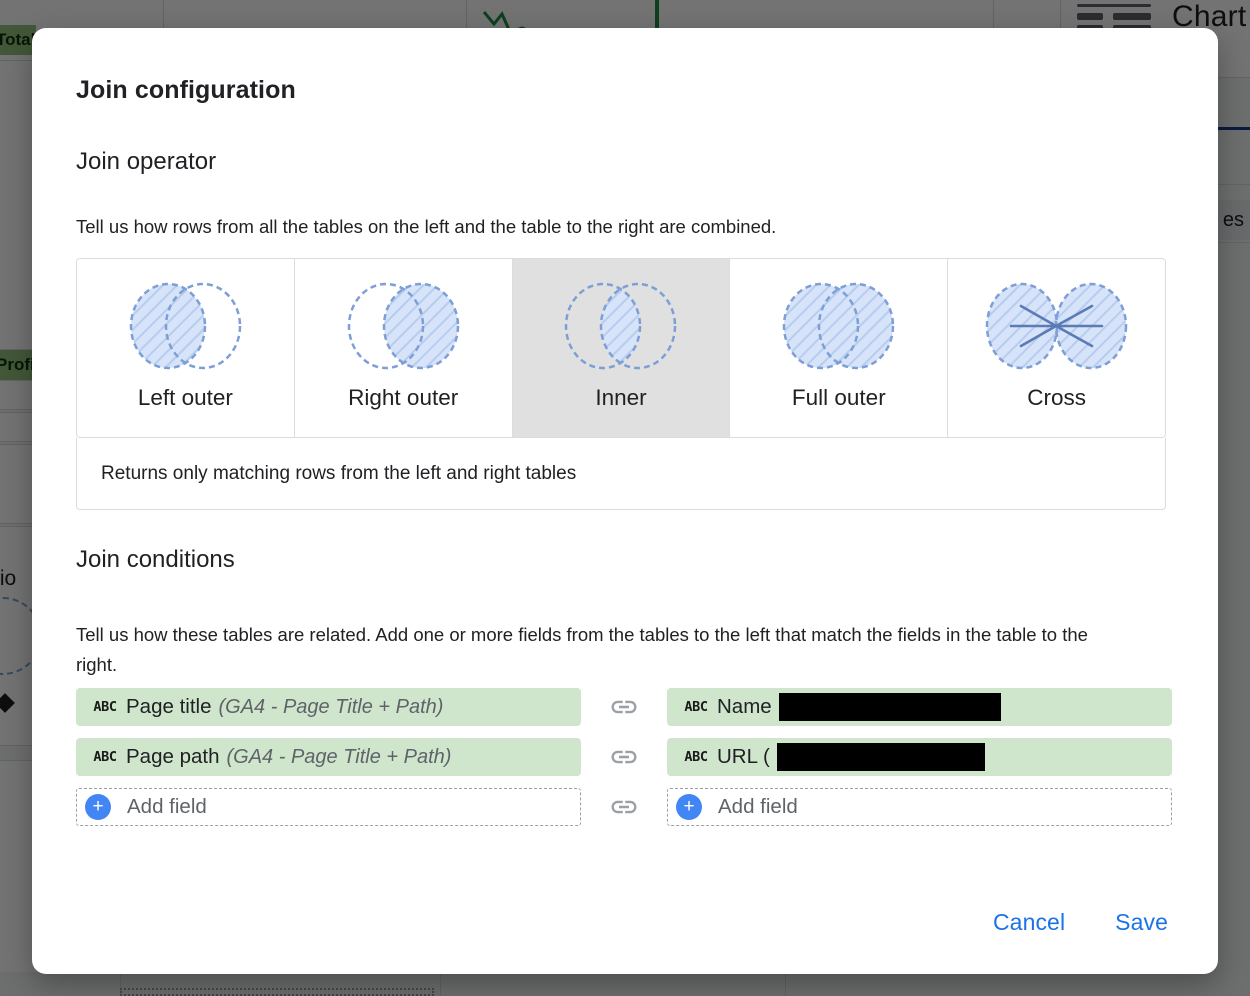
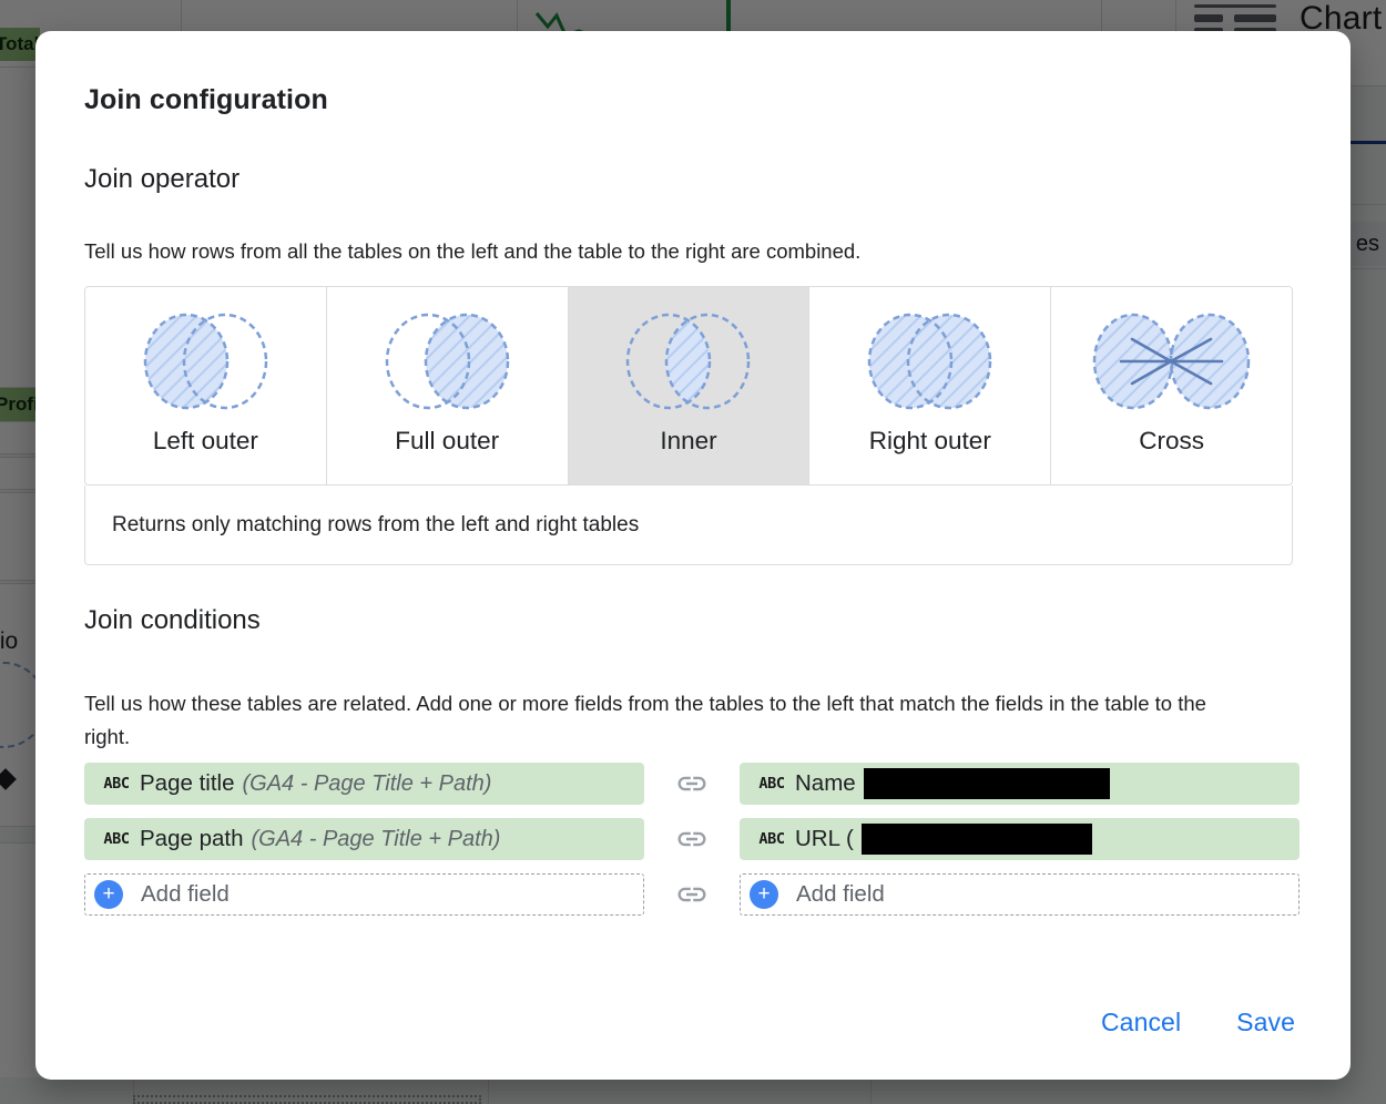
  Chart
  Tota
  Prof
  es
  Join configuration
  Join operator
  Tell us how rows from all the tables on the left and the table to the right are combined.
  Left outer
- Right outer
+ Full outer
  Inner
- Full outer
+ Right outer
  Cross
  Returns only matching rows from the left and right tables
  Join conditions
  Tell us how these tables are related. Add one or more fields from the tables to the left that match the fields in the table to the right.
  ABC
  Page title
  (GA4 - Page Title + Path)
  ABC
  Name
  ABC
  Page path
  (GA4 - Page Title + Path)
  ABC
  URL (
  +
  Add field
  +
  Add field
  Cancel
  Save
